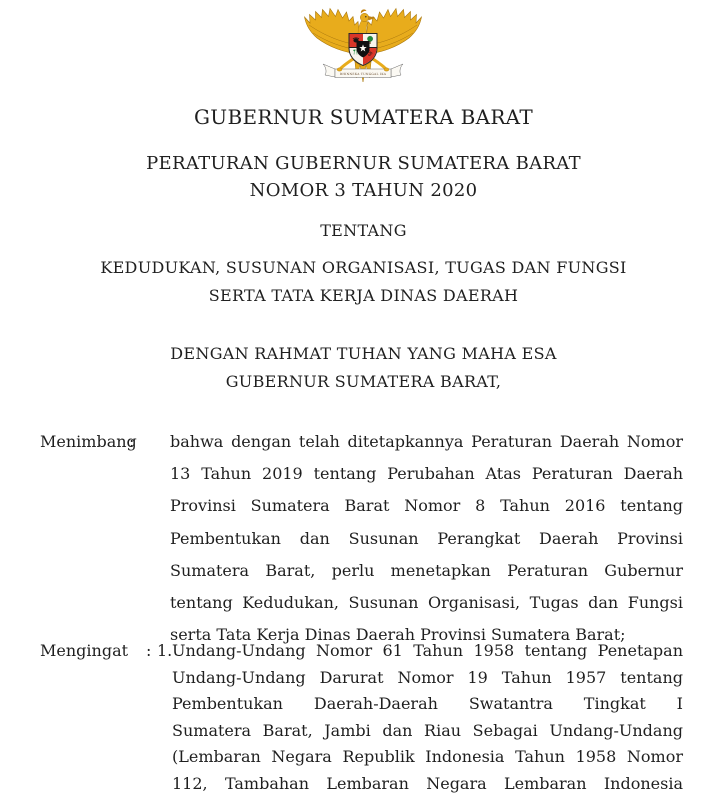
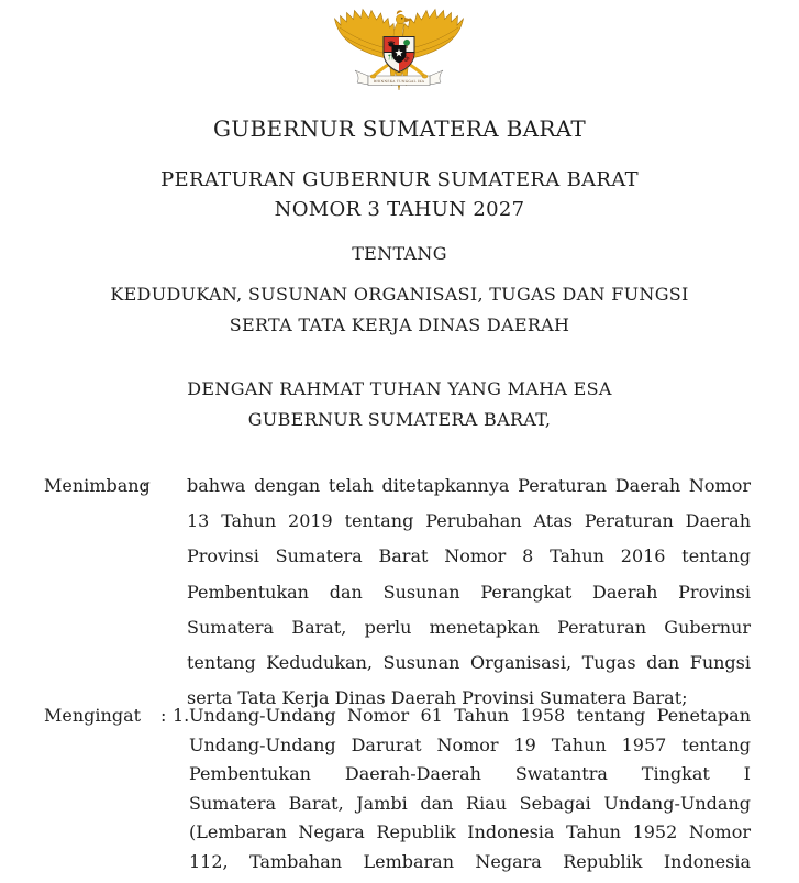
  GUBERNUR SUMATERA BARAT
  PERATURAN GUBERNUR SUMATERA BARAT
- NOMOR 3 TAHUN 2020
+ NOMOR 3 TAHUN 2027
  TENTANG
  KEDUDUKAN, SUSUNAN ORGANISASI, TUGAS DAN FUNGSI
  SERTA TATA KERJA DINAS DAERAH
  DENGAN RAHMAT TUHAN YANG MAHA ESA
  GUBERNUR SUMATERA BARAT,
  Menimbang
  :
  bahwa dengan telah ditetapkannya Peraturan Daerah Nomor
  13 Tahun 2019 tentang Perubahan Atas Peraturan Daerah
  Provinsi Sumatera Barat Nomor 8 Tahun 2016 tentang
  Pembentukan dan Susunan Perangkat Daerah Provinsi
  Sumatera Barat, perlu menetapkan Peraturan Gubernur
  tentang Kedudukan, Susunan Organisasi, Tugas dan Fungsi
  serta Tata Kerja Dinas Daerah Provinsi Sumatera Barat;
  Mengingat
  :
  1.
  Undang-Undang Nomor 61 Tahun 1958 tentang Penetapan
  Undang-Undang Darurat Nomor 19 Tahun 1957 tentang
  Pembentukan Daerah-Daerah Swatantra Tingkat I
  Sumatera Barat, Jambi dan Riau Sebagai Undang-Undang
- (Lembaran Negara Republik Indonesia Tahun 1958 Nomor
+ (Lembaran Negara Republik Indonesia Tahun 1952 Nomor
- 112, Tambahan Lembaran Negara Lembaran Indonesia
+ 112, Tambahan Lembaran Negara Republik Indonesia
